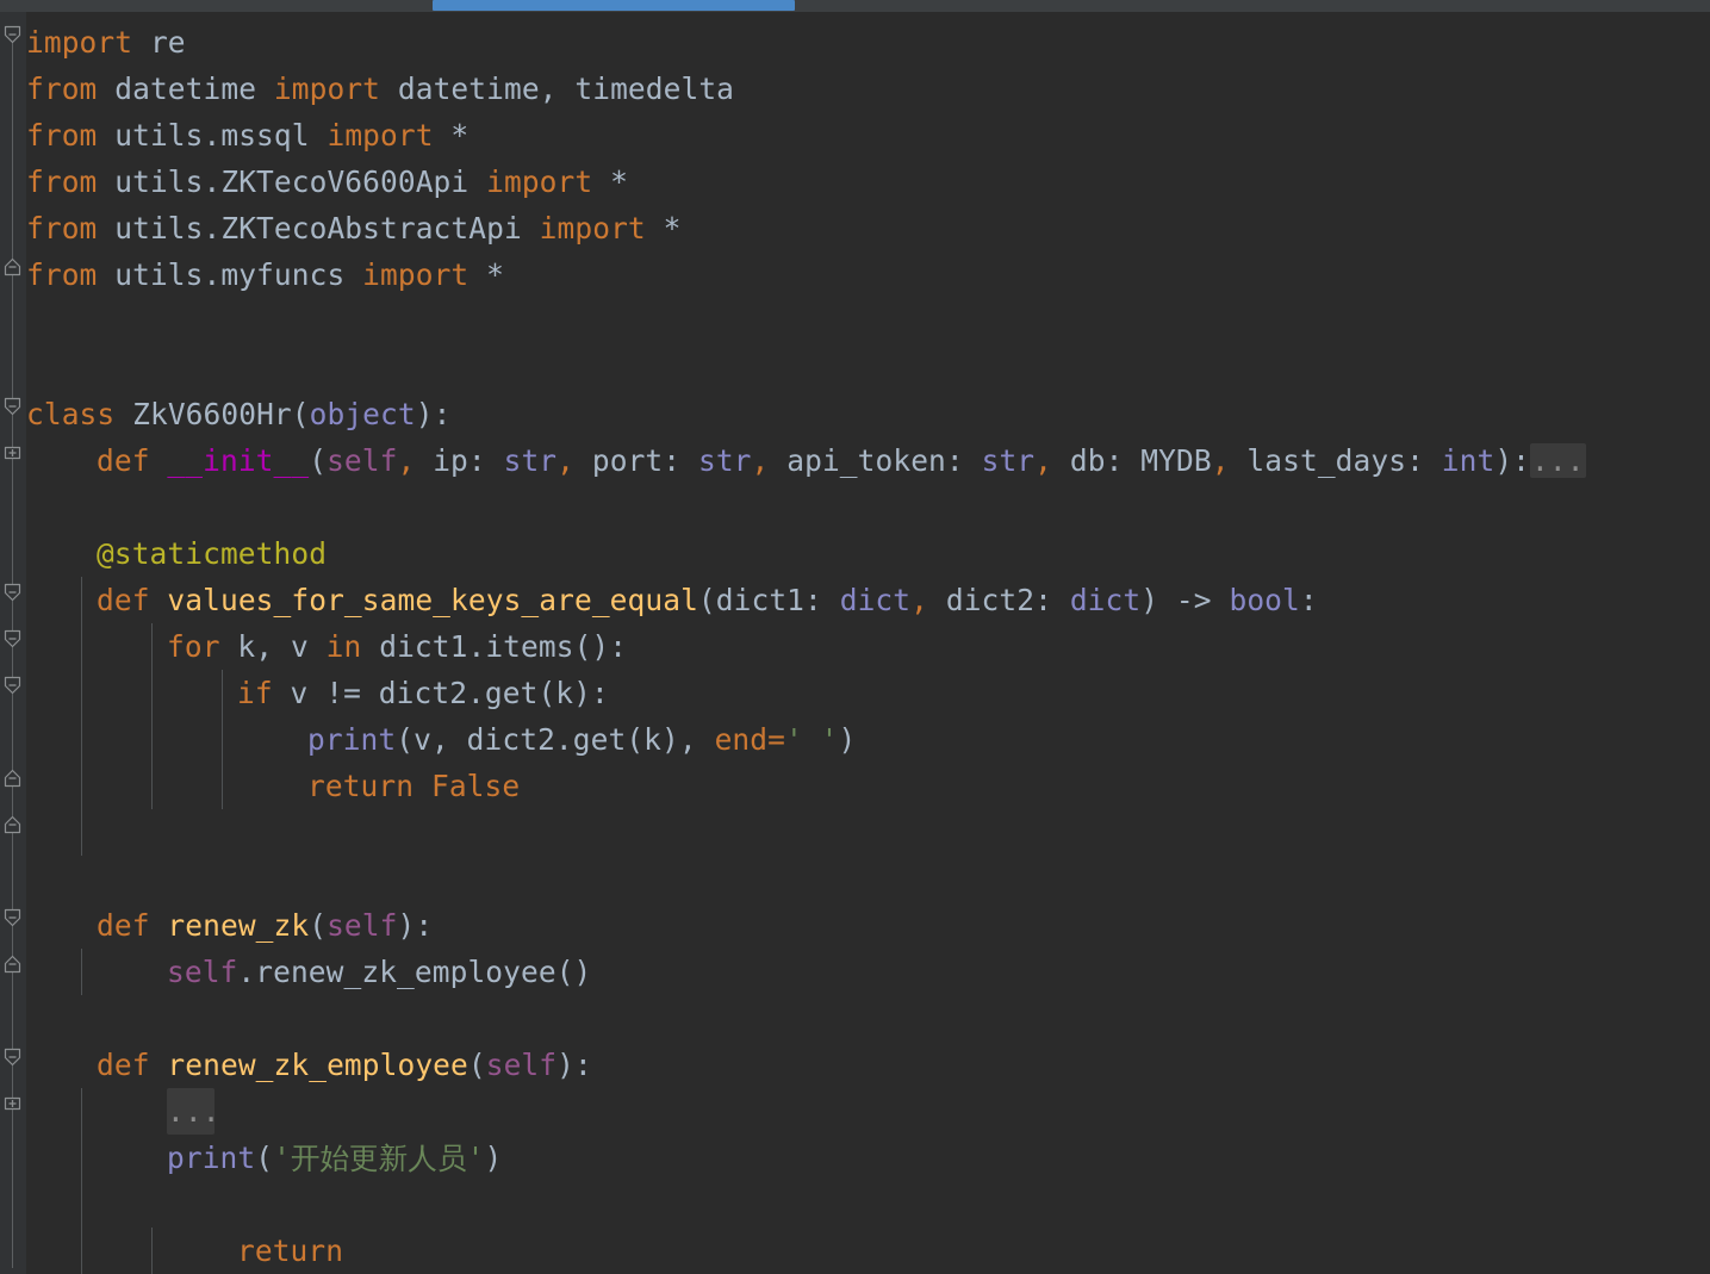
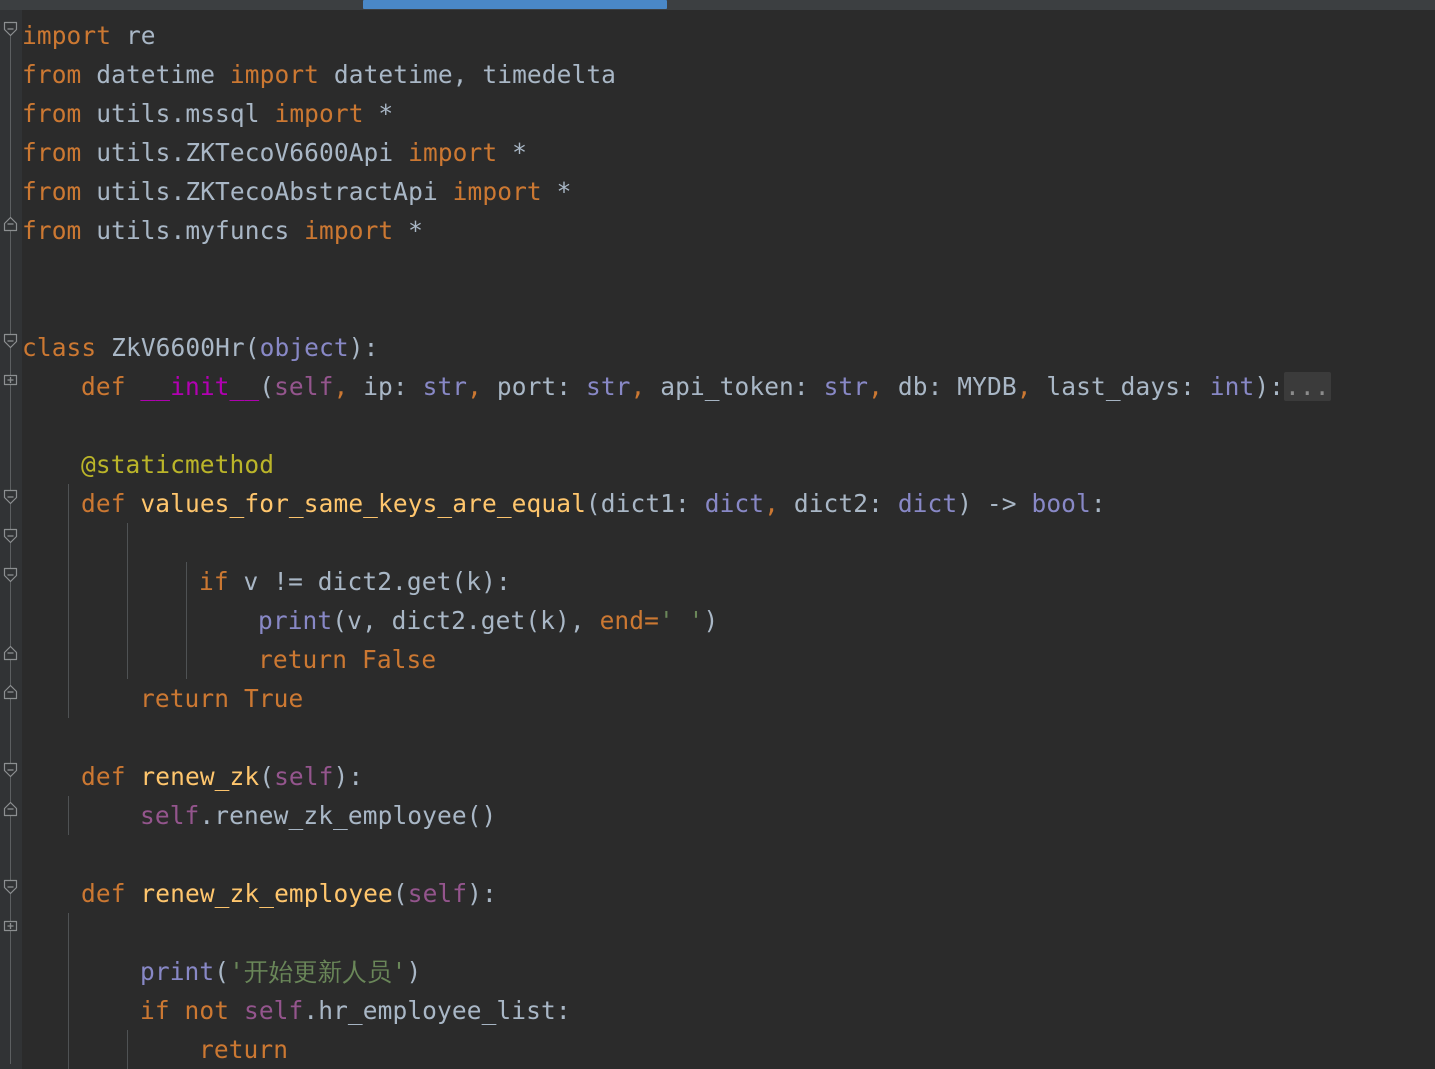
  import re
  from datetime import datetime, timedelta
  from utils.mssql import *
  from utils.ZKTecoV6600Api import *
  from utils.ZKTecoAbstractApi import *
  from utils.myfuncs import *
  class ZkV6600Hr(object):
  def __init__(self, ip: str, port: str, api_token: str, db: MYDB, last_days: int):...
  @staticmethod
  def values_for_same_keys_are_equal(dict1: dict, dict2: dict) -> bool:
- for k, v in dict1.items():
  if v != dict2.get(k):
  print(v, dict2.get(k), end=' ')
  return False
+ return True
  def renew_zk(self):
  self.renew_zk_employee()
  def renew_zk_employee(self):
- ...
  print('开始更新人员')
+ if not self.hr_employee_list:
  return
